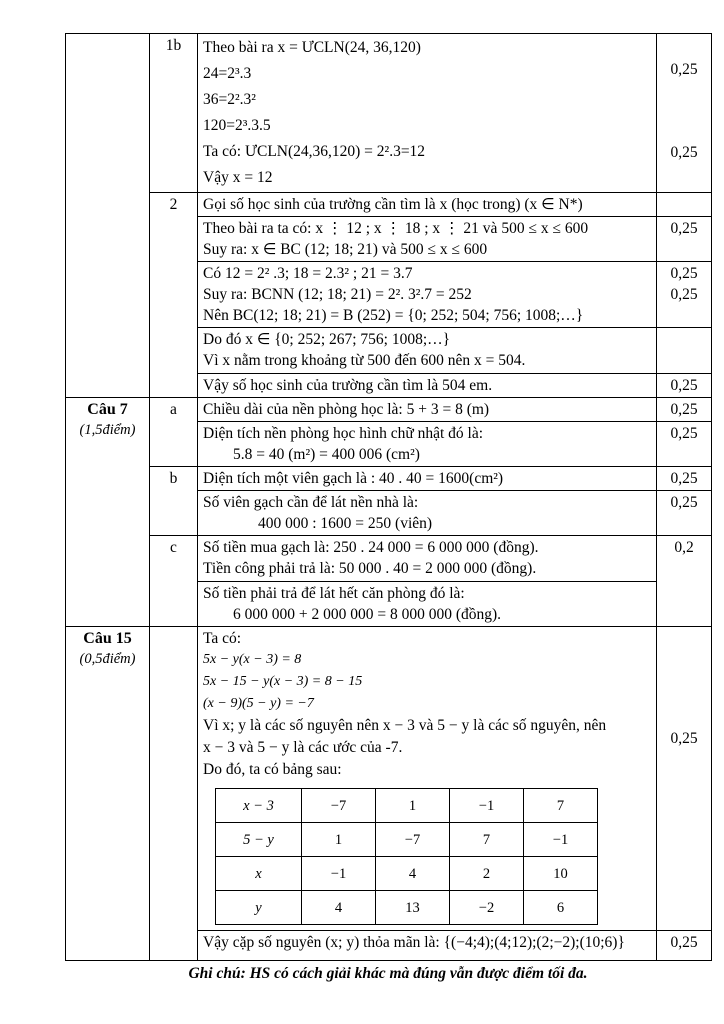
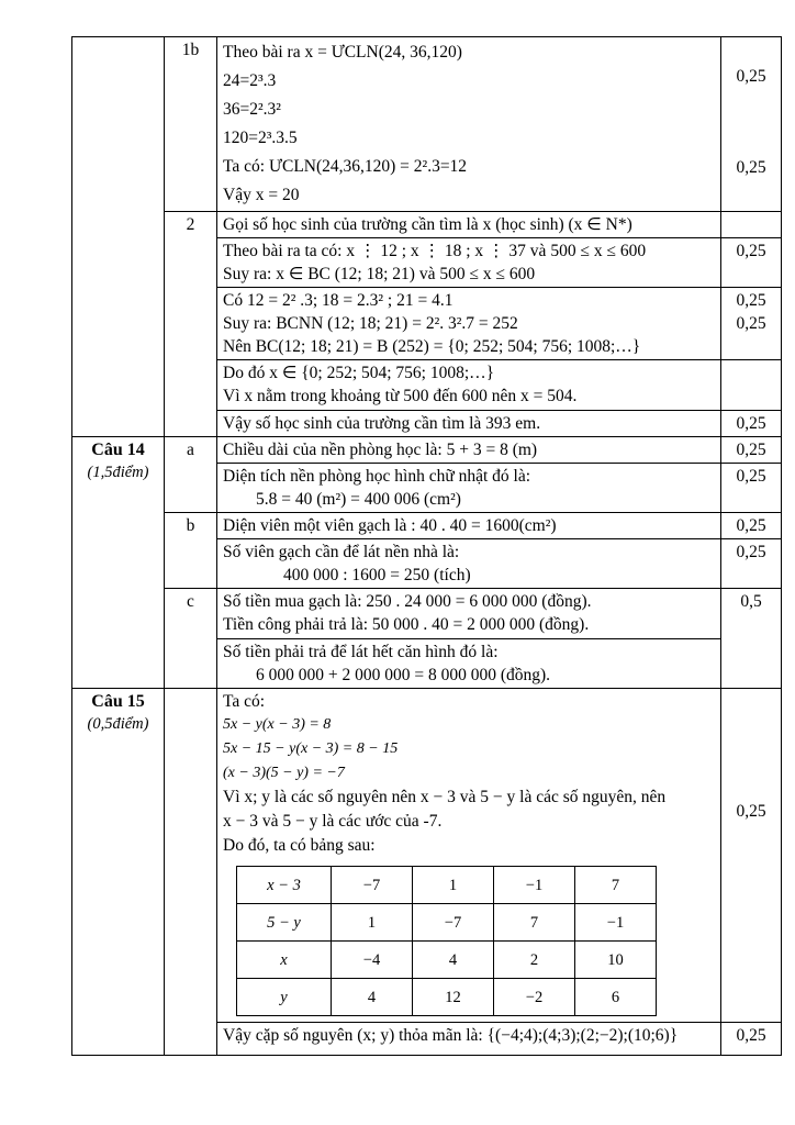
- 	1b	Theo bài ra x = ƯCLN(24, 36,120) 24=2³.3 36=2².3² 120=2³.3.5 Ta có: ƯCLN(24,36,120) = 2².3=12 Vậy x = 12	0,25 0,25
+ 	1b	Theo bài ra x = ƯCLN(24, 36,120) 24=2³.3 36=2².3² 120=2³.3.5 Ta có: ƯCLN(24,36,120) = 2².3=12 Vậy x = 20	0,25 0,25
- 2	Gọi số học sinh của trường cần tìm là x (học trong) (x ∈ N*)
+ 2	Gọi số học sinh của trường cần tìm là x (học sinh) (x ∈ N*)
- Theo bài ra ta có: x ⋮ 12 ; x ⋮ 18 ; x ⋮ 21 và 500 ≤ x ≤ 600 Suy ra: x ∈ BC (12; 18; 21) và 500 ≤ x ≤ 600	0,25
+ Theo bài ra ta có: x ⋮ 12 ; x ⋮ 18 ; x ⋮ 37 và 500 ≤ x ≤ 600 Suy ra: x ∈ BC (12; 18; 21) và 500 ≤ x ≤ 600	0,25
- Có 12 = 2² .3; 18 = 2.3² ; 21 = 3.7 Suy ra: BCNN (12; 18; 21) = 2². 3².7 = 252 Nên BC(12; 18; 21) = B (252) = {0; 252; 504; 756; 1008;…}	0,25 0,25
+ Có 12 = 2² .3; 18 = 2.3² ; 21 = 4.1 Suy ra: BCNN (12; 18; 21) = 2². 3².7 = 252 Nên BC(12; 18; 21) = B (252) = {0; 252; 504; 756; 1008;…}	0,25 0,25
- Do đó x ∈ {0; 252; 267; 756; 1008;…} Vì x nằm trong khoảng từ 500 đến 600 nên x = 504.
+ Do đó x ∈ {0; 252; 504; 756; 1008;…} Vì x nằm trong khoảng từ 500 đến 600 nên x = 504.
- Vậy số học sinh của trường cần tìm là 504 em.	0,25
+ Vậy số học sinh của trường cần tìm là 393 em.	0,25
- Câu 7 (1,5điểm)	a	Chiều dài của nền phòng học là: 5 + 3 = 8 (m)	0,25
+ Câu 14 (1,5điểm)	a	Chiều dài của nền phòng học là: 5 + 3 = 8 (m)	0,25
  Diện tích nền phòng học hình chữ nhật đó là: 5.8 = 40 (m²) = 400 006 (cm²)	0,25
- b	Diện tích một viên gạch là : 40 . 40 = 1600(cm²)	0,25
+ b	Diện viên một viên gạch là : 40 . 40 = 1600(cm²)	0,25
- Số viên gạch cần để lát nền nhà là: 400 000 : 1600 = 250 (viên)	0,25
+ Số viên gạch cần để lát nền nhà là: 400 000 : 1600 = 250 (tích)	0,25
- c	Số tiền mua gạch là: 250 . 24 000 = 6 000 000 (đồng). Tiền công phải trả là: 50 000 . 40 = 2 000 000 (đồng).	0,2
+ c	Số tiền mua gạch là: 250 . 24 000 = 6 000 000 (đồng). Tiền công phải trả là: 50 000 . 40 = 2 000 000 (đồng).	0,5
- Số tiền phải trả để lát hết căn phòng đó là: 6 000 000 + 2 000 000 = 8 000 000 (đồng).
+ Số tiền phải trả để lát hết căn hình đó là: 6 000 000 + 2 000 000 = 8 000 000 (đồng).
- Câu 15 (0,5điểm)		Ta có: 5x − y(x − 3) = 8 5x − 15 − y(x − 3) = 8 − 15 (x − 9)(5 − y) = −7 Vì x; y là các số nguyên nên x − 3 và 5 − y là các số nguyên, nên x − 3 và 5 − y là các ước của -7. Do đó, ta có bảng sau:
+ Câu 15 (0,5điểm)		Ta có: 5x − y(x − 3) = 8 5x − 15 − y(x − 3) = 8 − 15 (x − 3)(5 − y) = −7 Vì x; y là các số nguyên nên x − 3 và 5 − y là các số nguyên, nên x − 3 và 5 − y là các ước của -7. Do đó, ta có bảng sau:
  x − 3	−7	1	−1	7
  5 − y	1	−7	7	−1
- x	−1	4	2	10
+ x	−4	4	2	10
- y	4	13	−2	6
+ y	4	12	−2	6
  			0,25
- Vậy cặp số nguyên (x; y) thỏa mãn là: {(−4;4);(4;12);(2;−2);(10;6)}	0,25
+ Vậy cặp số nguyên (x; y) thỏa mãn là: {(−4;4);(4;3);(2;−2);(10;6)}	0,25
- Ghi chú: HS có cách giải khác mà đúng vẫn được điểm tối đa.
